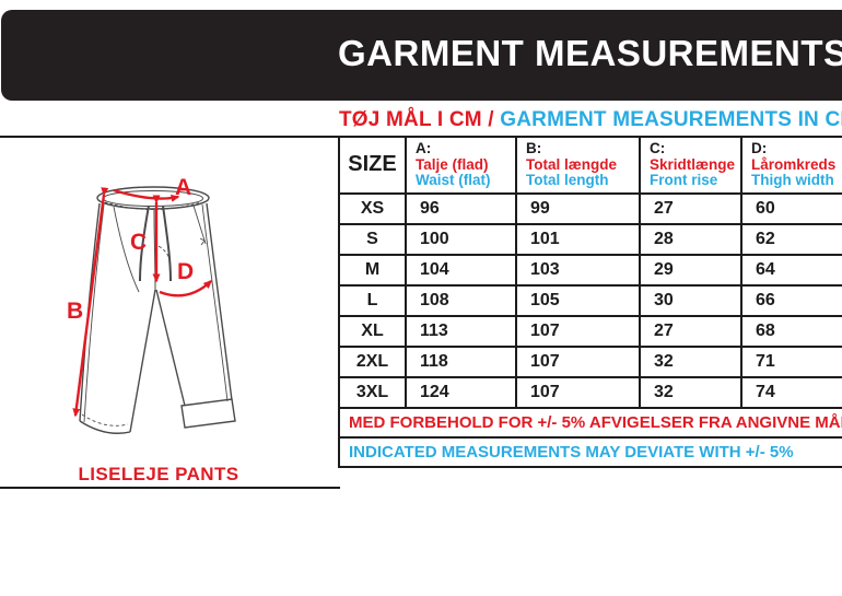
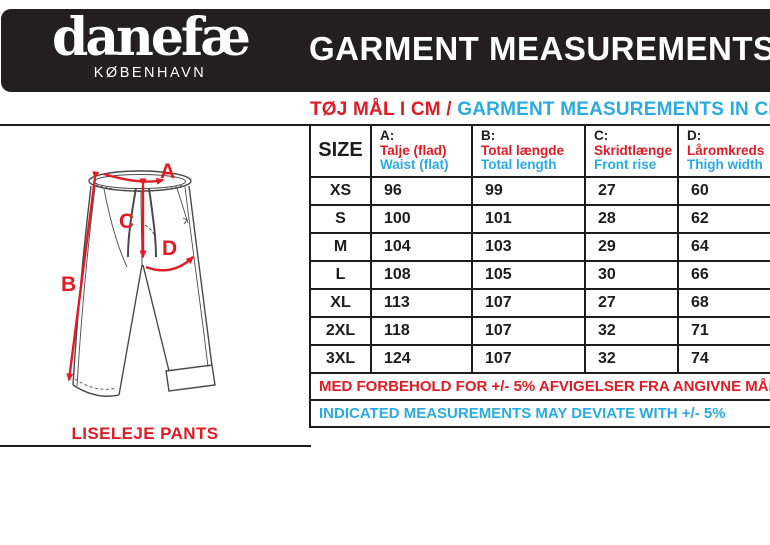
+ danefæ
+ KØBENHAVN
  GARMENT MEASUREMENTS
  TØJ MÅL I CM / GARMENT MEASUREMENTS IN C
  A
  B
  C
  D
  LISELEJE PANTS
  SIZE	A:Talje (flad)Waist (flat)	B:Total længdeTotal length	C:SkridtlængeFront rise	D:LåromkredsThigh width
  XS	96	99	27	60
  S	100	101	28	62
  M	104	103	29	64
  L	108	105	30	66
  XL	113	107	27	68
  2XL	118	107	32	71
  3XL	124	107	32	74
  MED FORBEHOLD FOR +/- 5% AFVIGELSER FRA ANGIVNE MÅ
  INDICATED MEASUREMENTS MAY DEVIATE WITH +/- 5%
